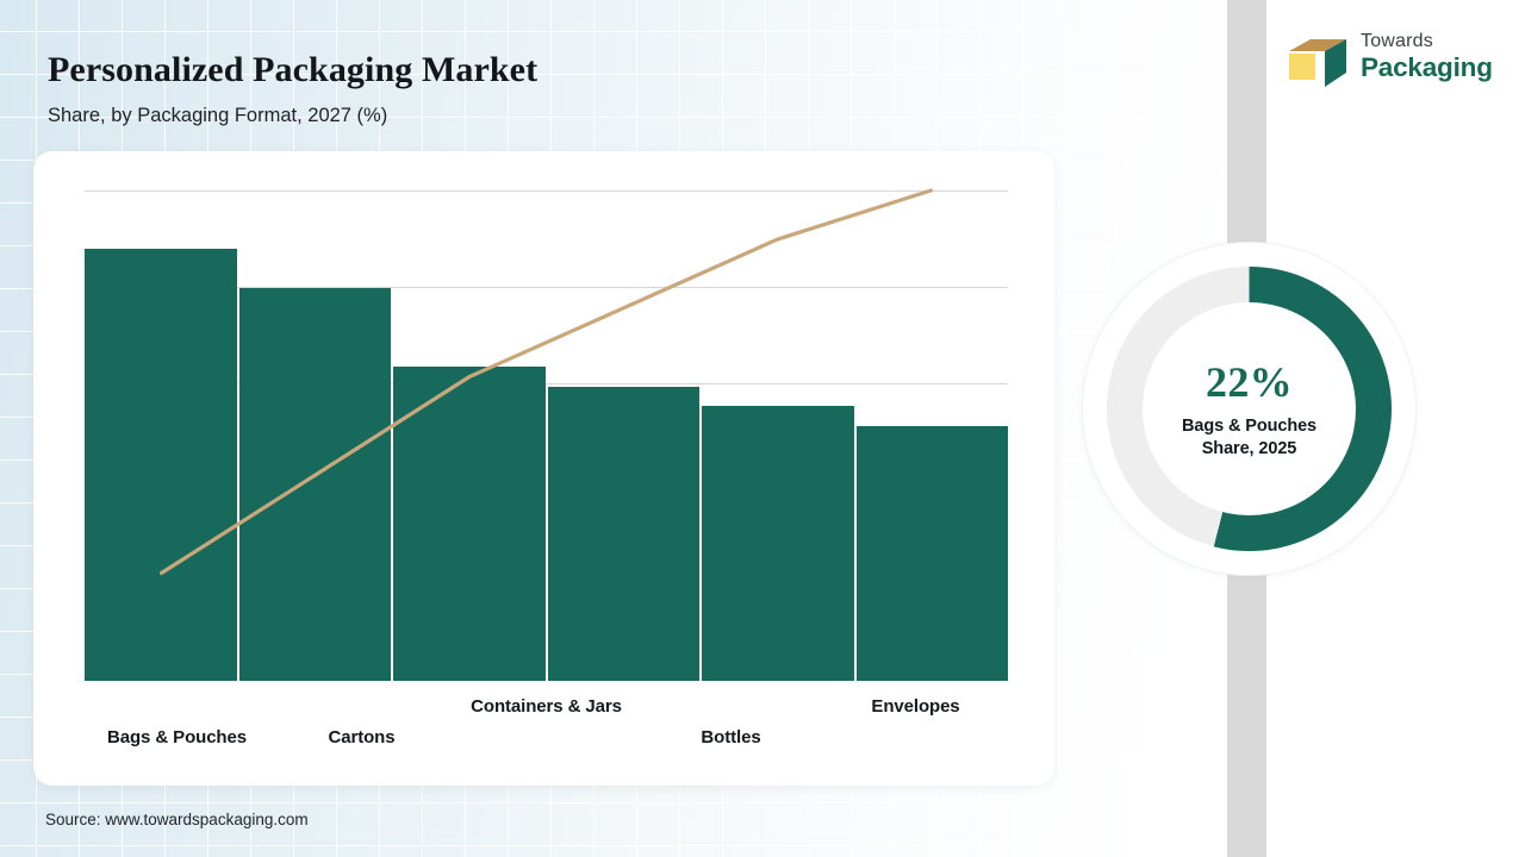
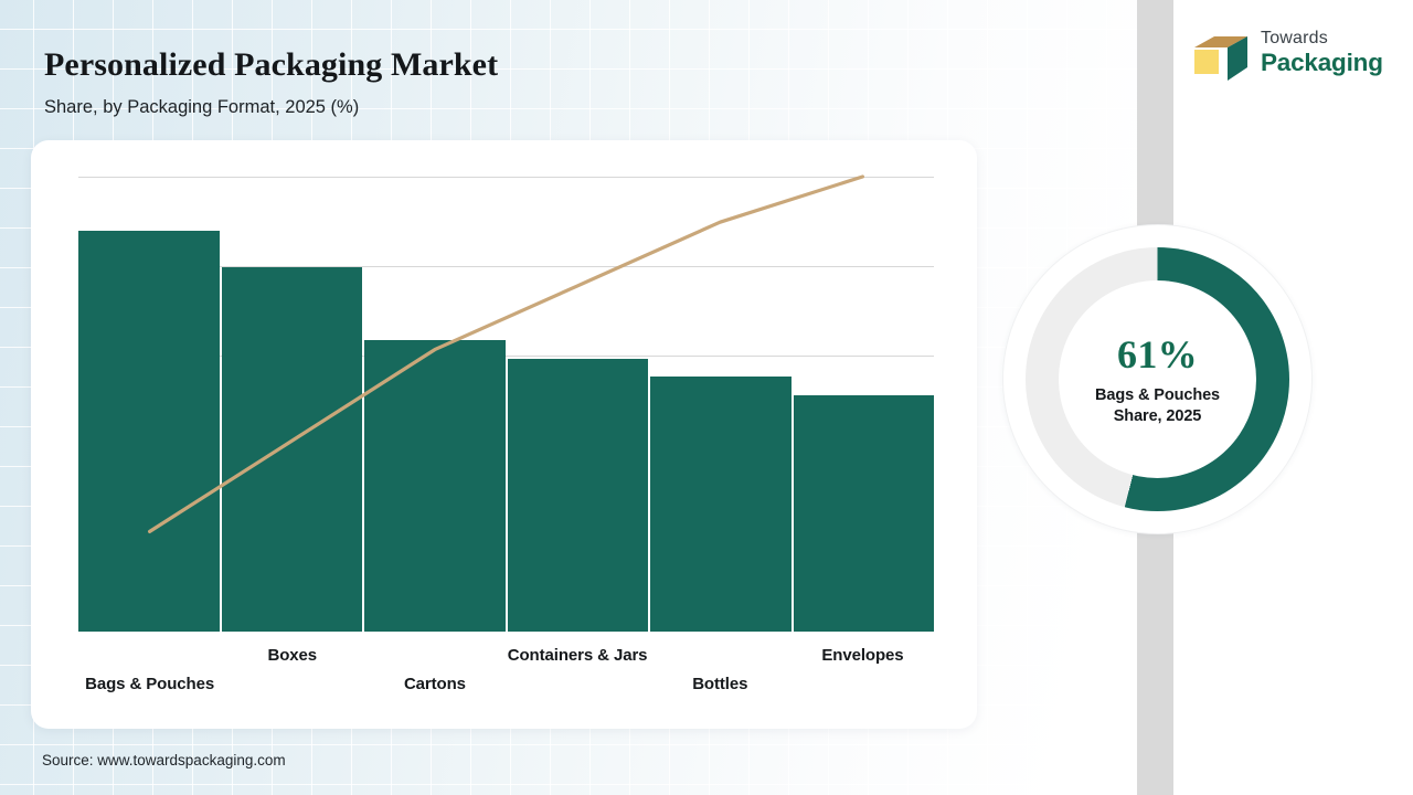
  Personalized Packaging Market
- Share, by Packaging Format, 2027 (%)
+ Share, by Packaging Format, 2025 (%)
  Towards
  Packaging
  Bags & Pouches
+ Boxes
  Cartons
  Containers & Jars
  Bottles
  Envelopes
  Source: www.towardspackaging.com
- 22%
+ 61%
  Bags & Pouches
  Share, 2025
